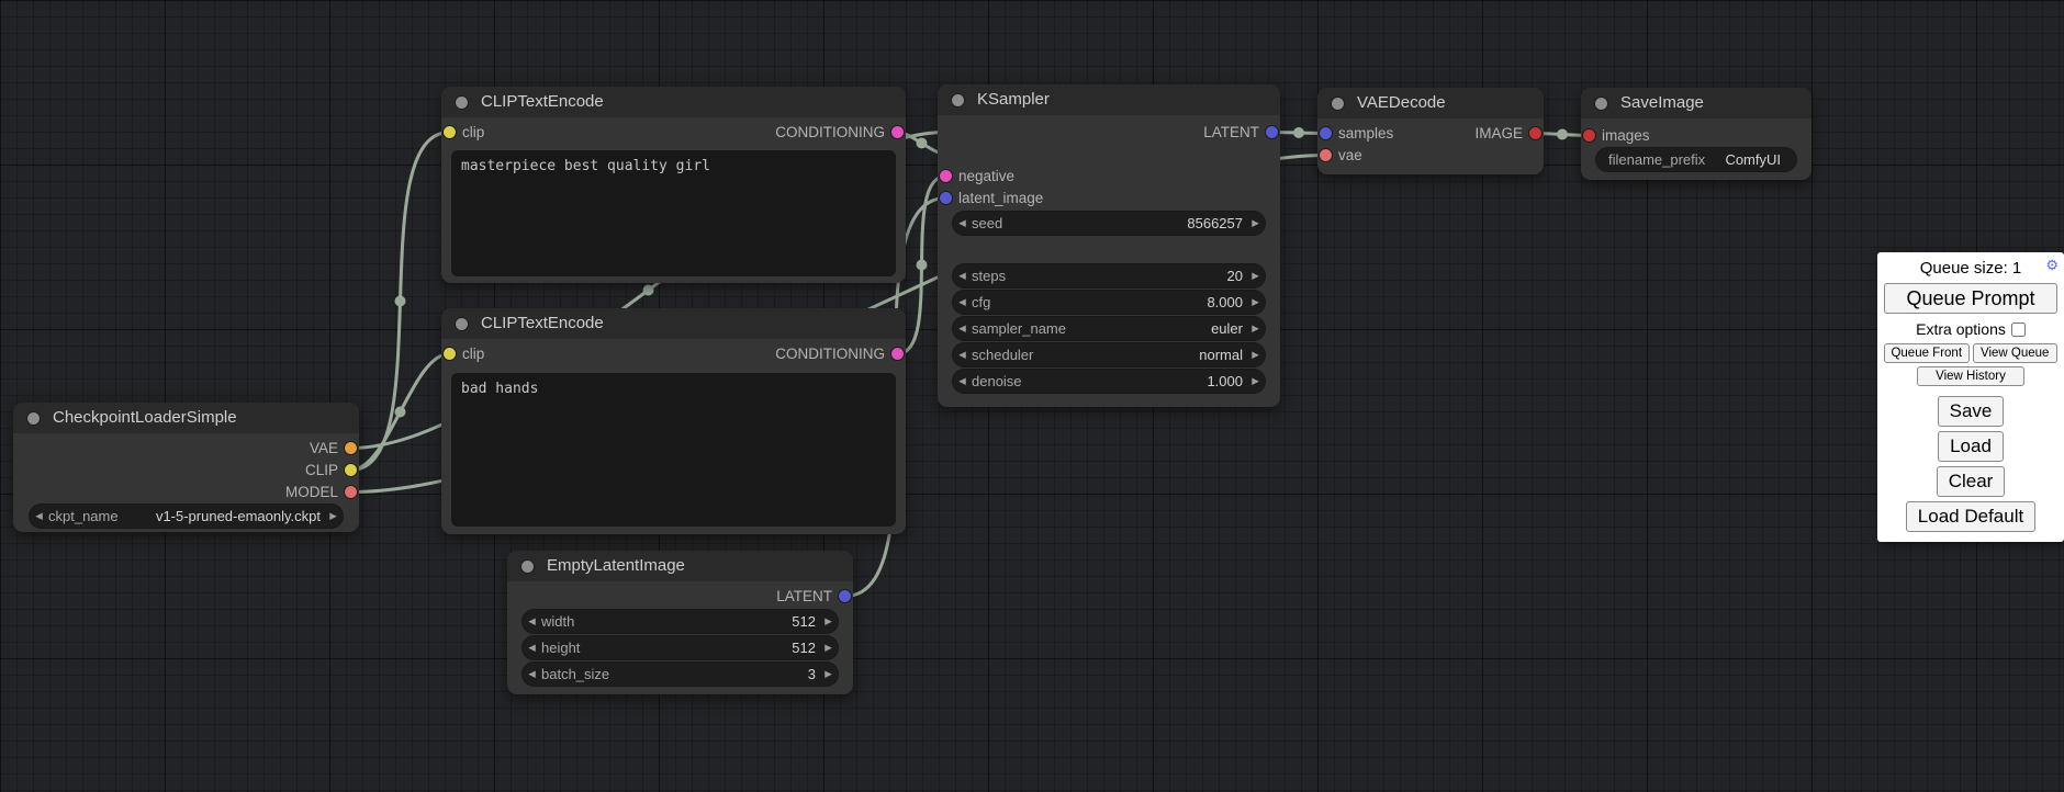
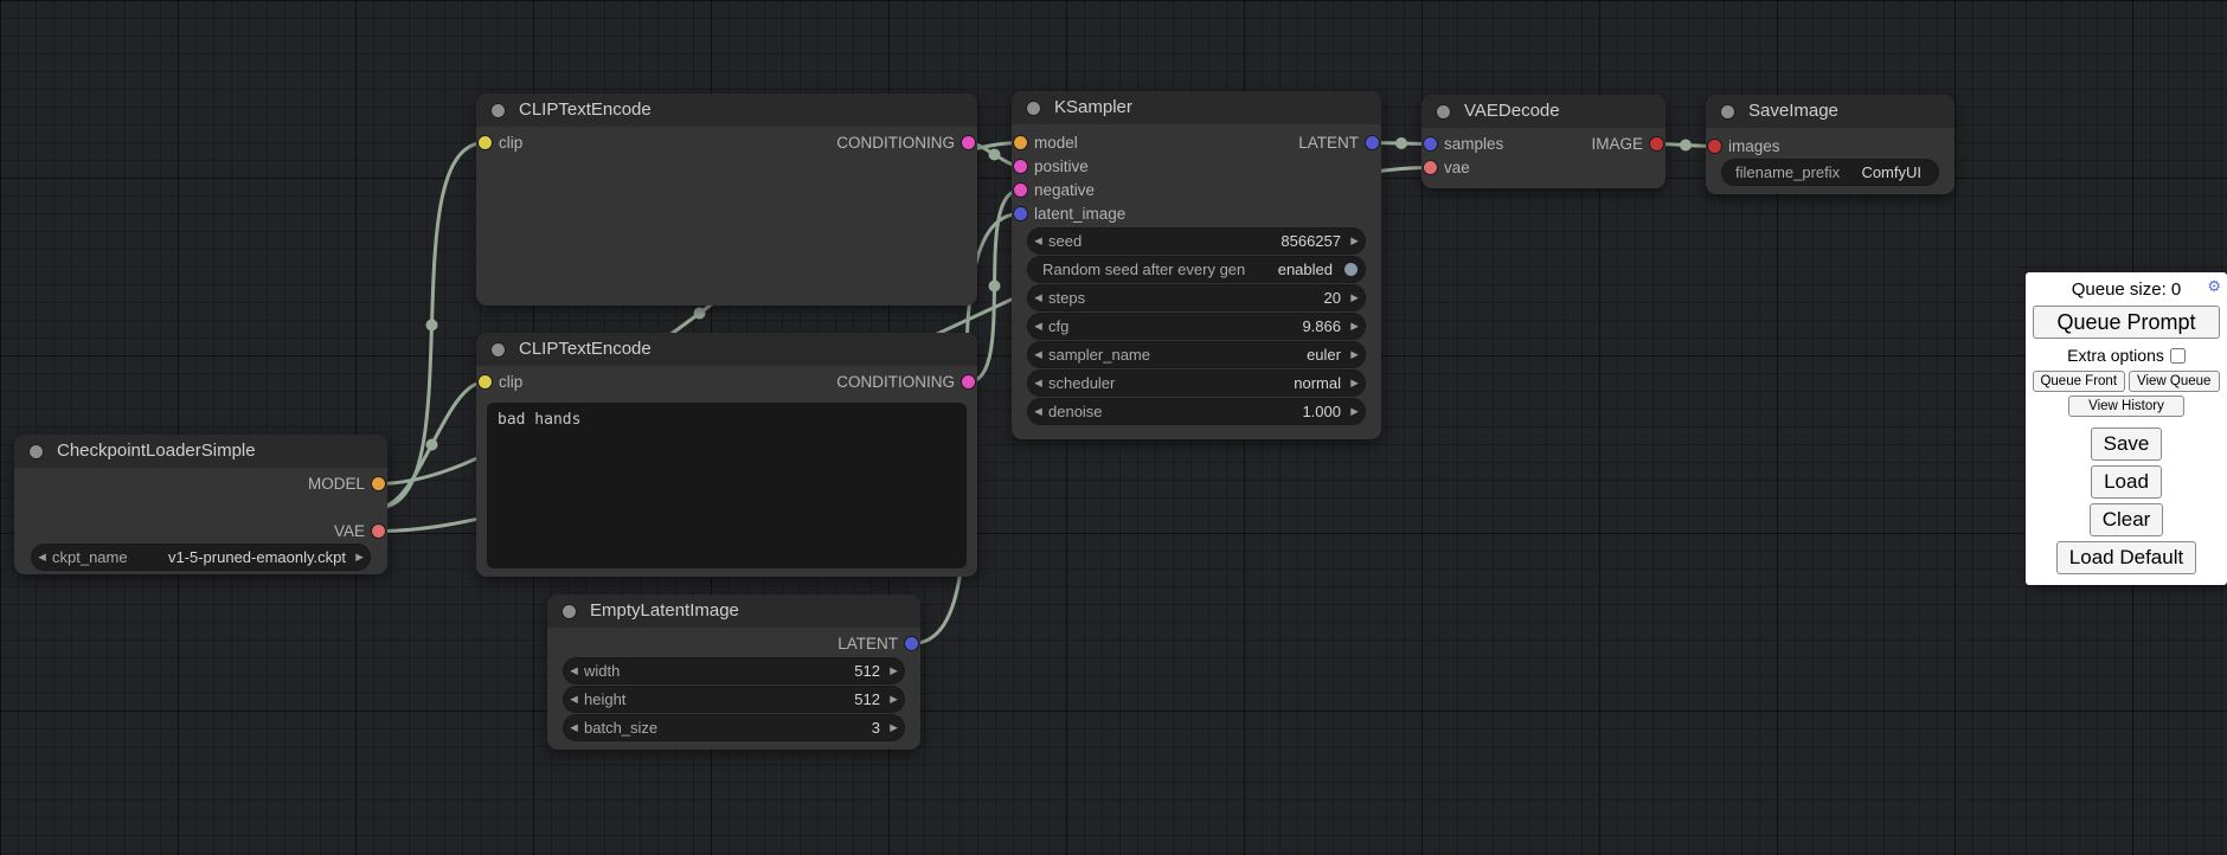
  CheckpointLoaderSimple
- VAE
+ MODEL
- CLIP
- MODEL
+ VAE
  ◀
  ckpt_name
  v1-5-pruned-emaonly.ckpt
  ▶
  CLIPTextEncode
  clip
  CONDITIONING
- masterpiece best quality girl
  CLIPTextEncode
  clip
  CONDITIONING
  bad hands
  EmptyLatentImage
  LATENT
  ◀
  width
  512
  ▶
  ◀
  height
  512
  ▶
  ◀
  batch_size
  3
  ▶
  KSampler
+ model
+ positive
  negative
  latent_image
  LATENT
  ◀
  seed
  8566257
  ▶
+ Random seed after every gen
+ enabled
  ◀
  steps
  20
  ▶
  ◀
  cfg
- 8.000
+ 9.866
  ▶
  ◀
  sampler_name
  euler
  ▶
  ◀
  scheduler
  normal
  ▶
  ◀
  denoise
  1.000
  ▶
  VAEDecode
  samples
  vae
  IMAGE
  SaveImage
  images
  filename_prefix
  ComfyUI
- Queue size: 1
+ Queue size: 0
  ⚙
  Queue Prompt
  Extra options
  Queue Front
  View Queue
  View History
  Save
  Load
  Clear
  Load Default
